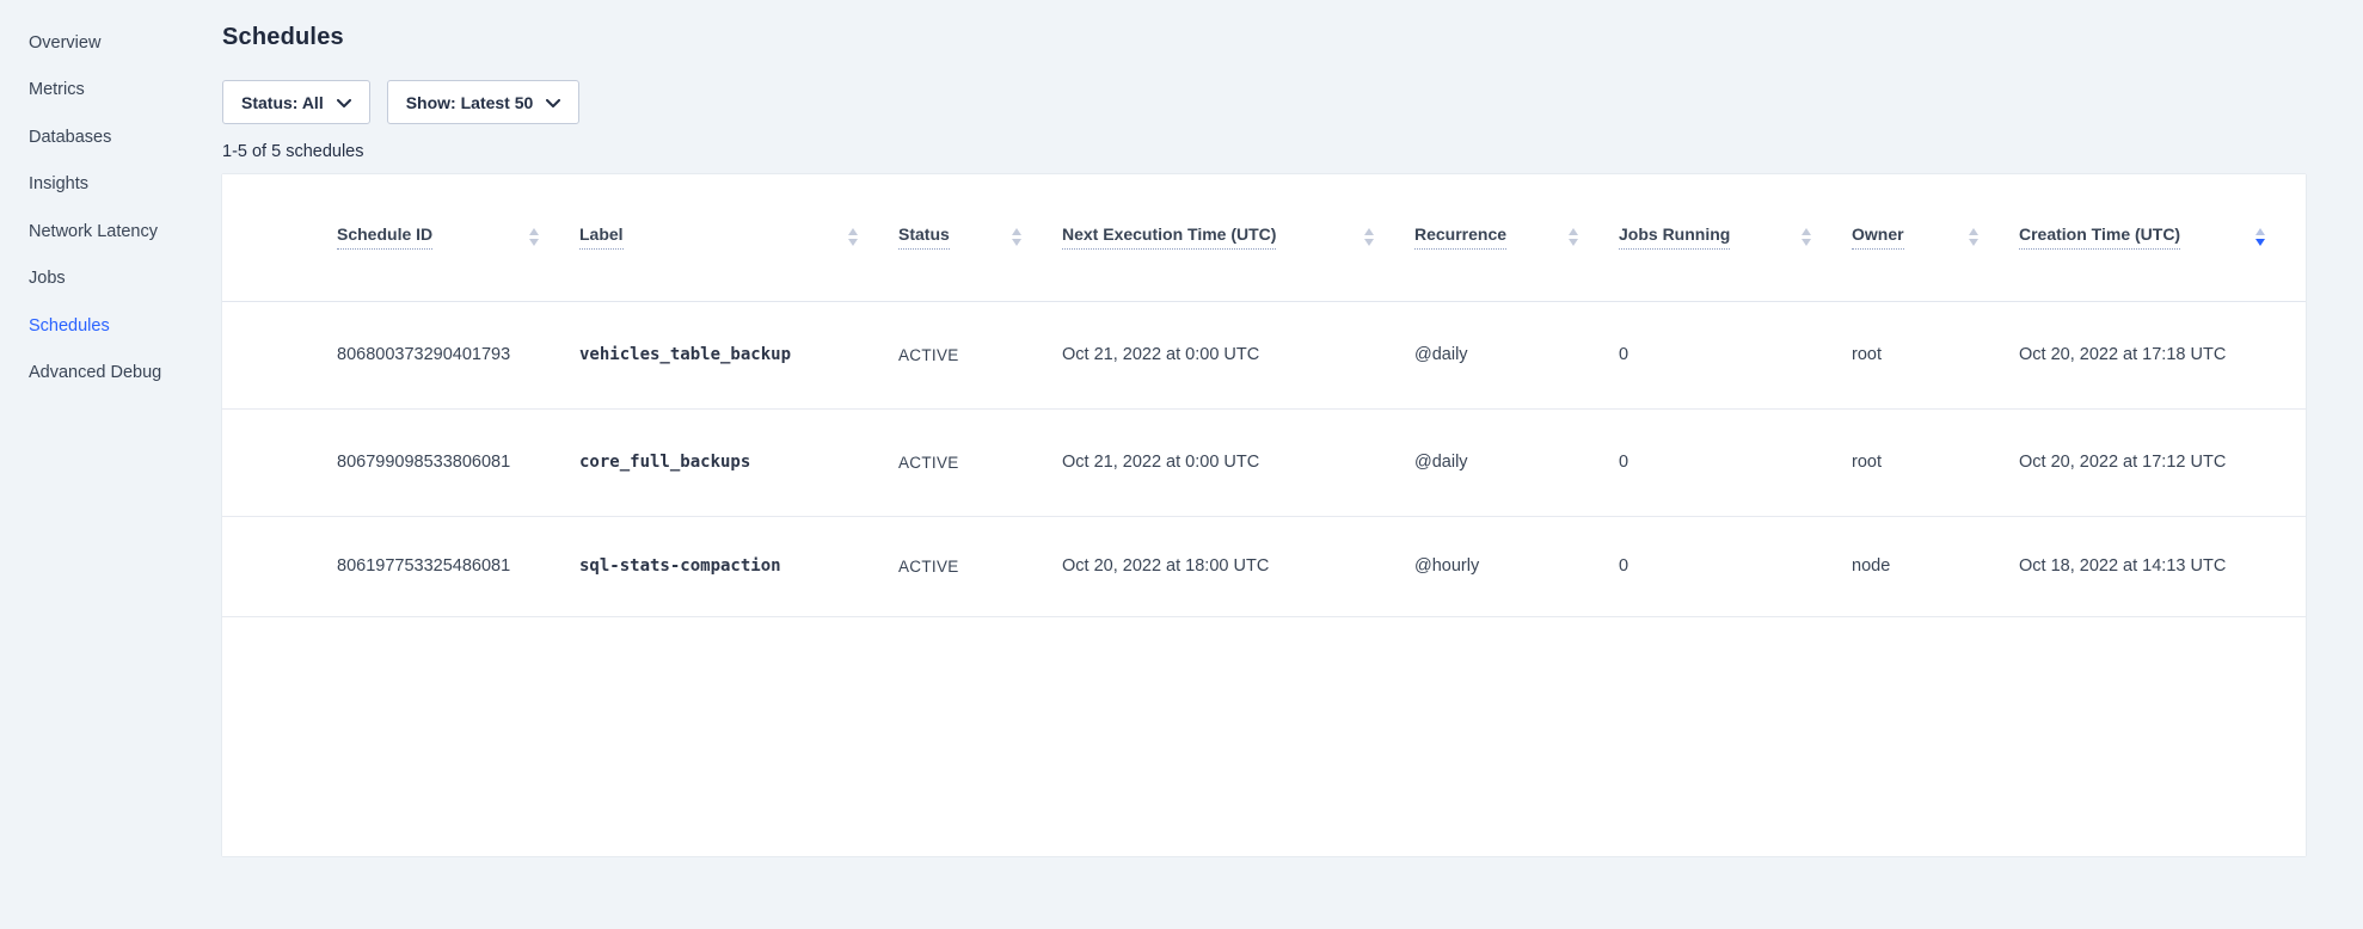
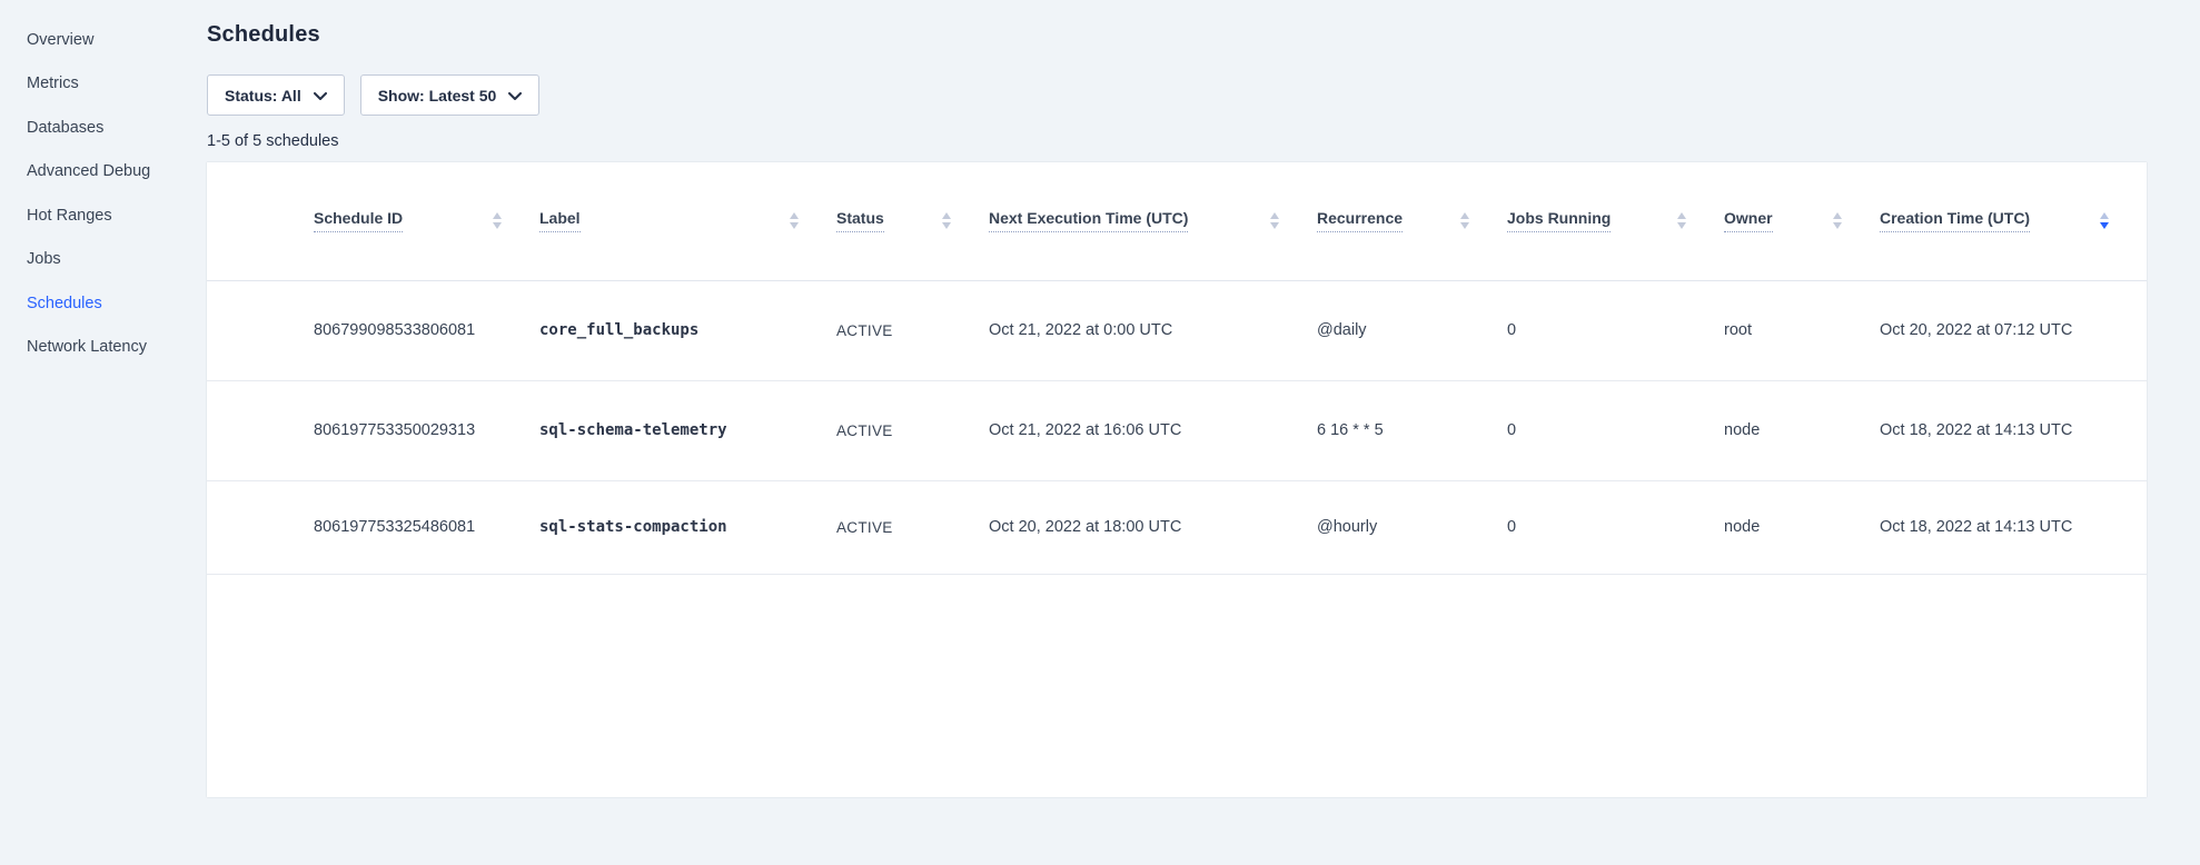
  Overview
  Metrics
  Databases
- Insights
- Network Latency
+ Advanced Debug
+ Hot Ranges
  Jobs
  Schedules
- Advanced Debug
+ Network Latency
  Schedules
  Status: All
  Show: Latest 50
  1-5 of 5 schedules
  Schedule ID	Label	Status	Next Execution Time (UTC)	Recurrence	Jobs Running	Owner	Creation Time (UTC)
- 806800373290401793	vehicles_table_backup	ACTIVE	Oct 21, 2022 at 0:00 UTC	@daily	0	root	Oct 20, 2022 at 17:18 UTC
- 806799098533806081	core_full_backups	ACTIVE	Oct 21, 2022 at 0:00 UTC	@daily	0	root	Oct 20, 2022 at 17:12 UTC
+ 806799098533806081	core_full_backups	ACTIVE	Oct 21, 2022 at 0:00 UTC	@daily	0	root	Oct 20, 2022 at 07:12 UTC
+ 806197753350029313	sql-schema-telemetry	ACTIVE	Oct 21, 2022 at 16:06 UTC	6 16 * * 5	0	node	Oct 18, 2022 at 14:13 UTC
  806197753325486081	sql-stats-compaction	ACTIVE	Oct 20, 2022 at 18:00 UTC	@hourly	0	node	Oct 18, 2022 at 14:13 UTC
